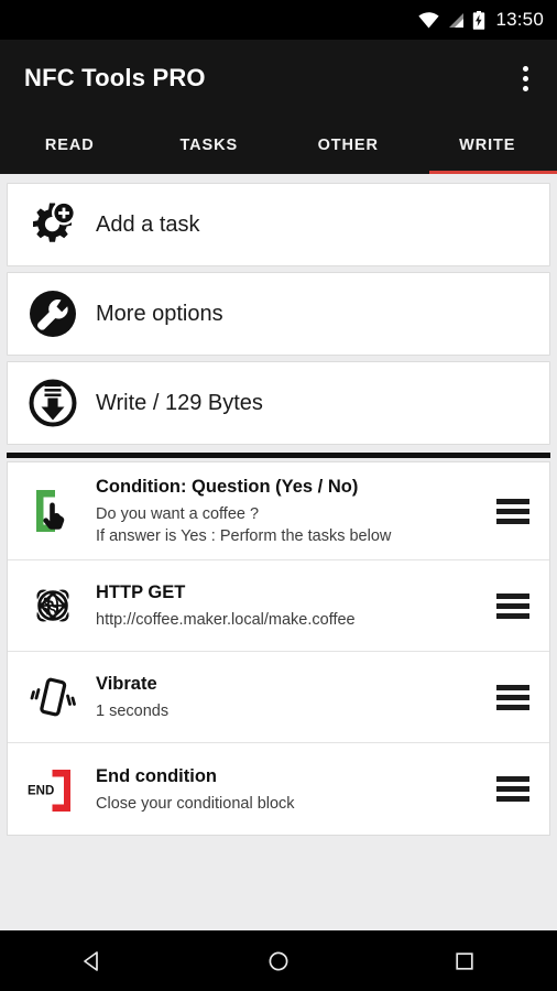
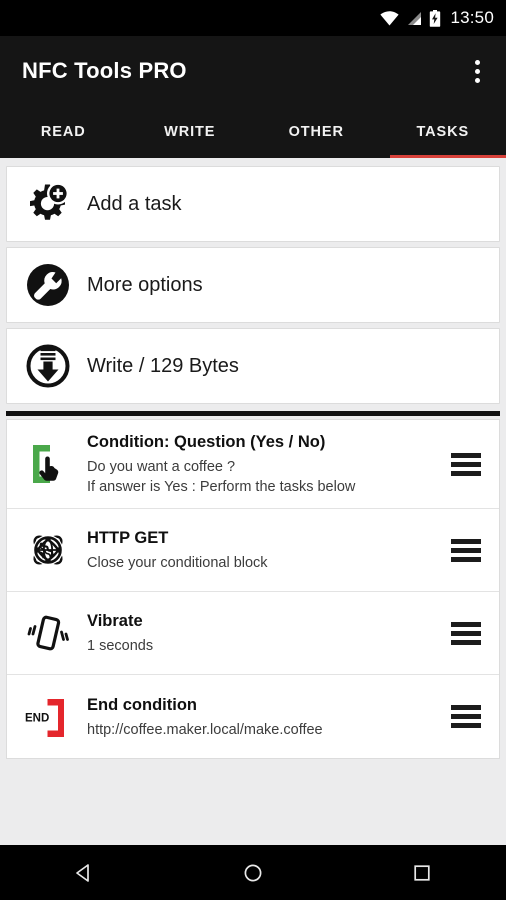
  13:50
  NFC Tools PRO
  READ
- TASKS
+ WRITE
  OTHER
- WRITE
+ TASKS
  Add a task
  More options
  Write / 129 Bytes
  Condition: Question (Yes / No)
  Do you want a coffee ?
  If answer is Yes : Perform the tasks below
  HTTP GET
- http://coffee.maker.local/make.coffee
+ Close your conditional block
  Vibrate
  1 seconds
  END
  End condition
- Close your conditional block
+ http://coffee.maker.local/make.coffee
